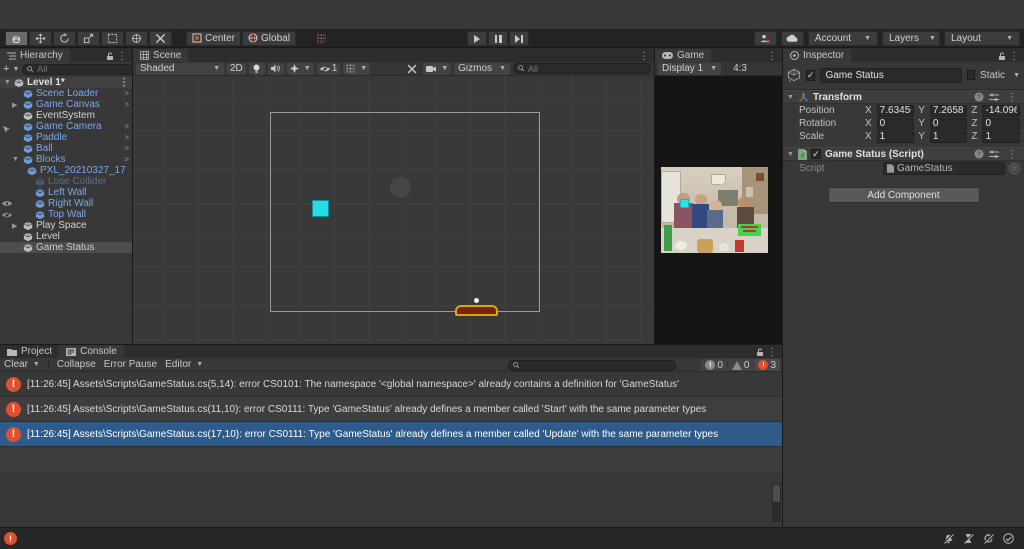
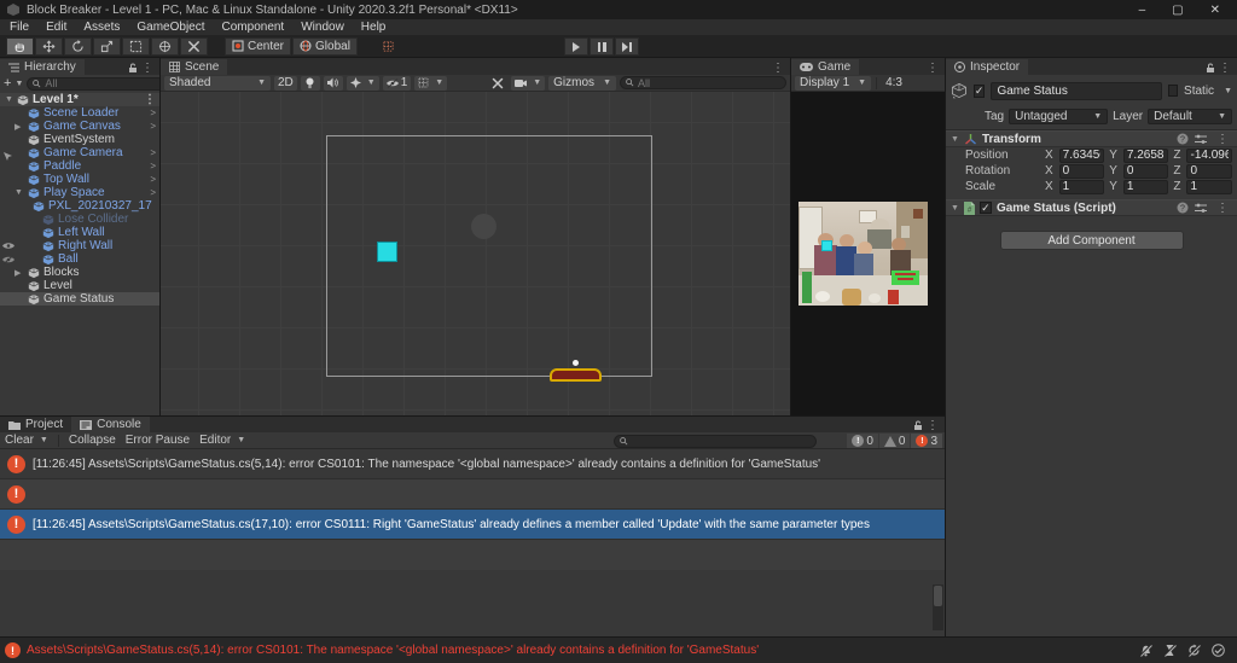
+ Block Breaker - Level 1 - PC, Mac & Linux Standalone - Unity 2020.3.2f1 Personal* <DX11>
+ –
+ ▢
+ ✕
+ File
+ Edit
+ Assets
+ GameObject
+ Component
+ Window
+ Help
  Center
  Global
- Account
- Layers
- Layout
  Hierarchy
  ⋮
  +
  All
  Level 1*
  ⋮
  Scene Loader
  >
  Game Canvas
  >
  EventSystem
  Game Camera
  >
  Paddle
  >
- Ball
+ Top Wall
  >
- Blocks
+ Play Space
  >
  PXL_20210327_17
  Lose Collider
  Left Wall
  Right Wall
- Top Wall
+ Ball
- Play Space
+ Blocks
  Level
  Game Status
  Scene
  ⋮
  Shaded
  2D
  1
  Gizmos
  All
  Game
  ⋮
  Display 1
  4:3
  Inspector
  ⋮
  ✓
  Game Status
  Static
+ Tag
+ Untagged
+ Layer
+ Default
  Transform
  ⋮
  Position
  X
  7.6345
  Y
  7.2658
  Z
  -14.096
  Rotation
  X
  0
  Y
  0
  Z
  0
  Scale
  X
  1
  Y
  1
  Z
  1
  ✓
  Game Status (Script)
  ⋮
- Script
- GameStatus
  Add Component
  Project
  Console
  ⋮
  Clear
  Collapse
  Error Pause
  Editor
  0
  0
  3
  !
  [11:26:45] Assets\Scripts\GameStatus.cs(5,14): error CS0101: The namespace '<global namespace>' already contains a definition for 'GameStatus'
  !
- [11:26:45] Assets\Scripts\GameStatus.cs(11,10): error CS0111: Type 'GameStatus' already defines a member called 'Start' with the same parameter types
  !
- [11:26:45] Assets\Scripts\GameStatus.cs(17,10): error CS0111: Type 'GameStatus' already defines a member called 'Update' with the same parameter types
+ [11:26:45] Assets\Scripts\GameStatus.cs(17,10): error CS0111: Right 'GameStatus' already defines a member called 'Update' with the same parameter types
  !
+ Assets\Scripts\GameStatus.cs(5,14): error CS0101: The namespace '<global namespace>' already contains a definition for 'GameStatus'
